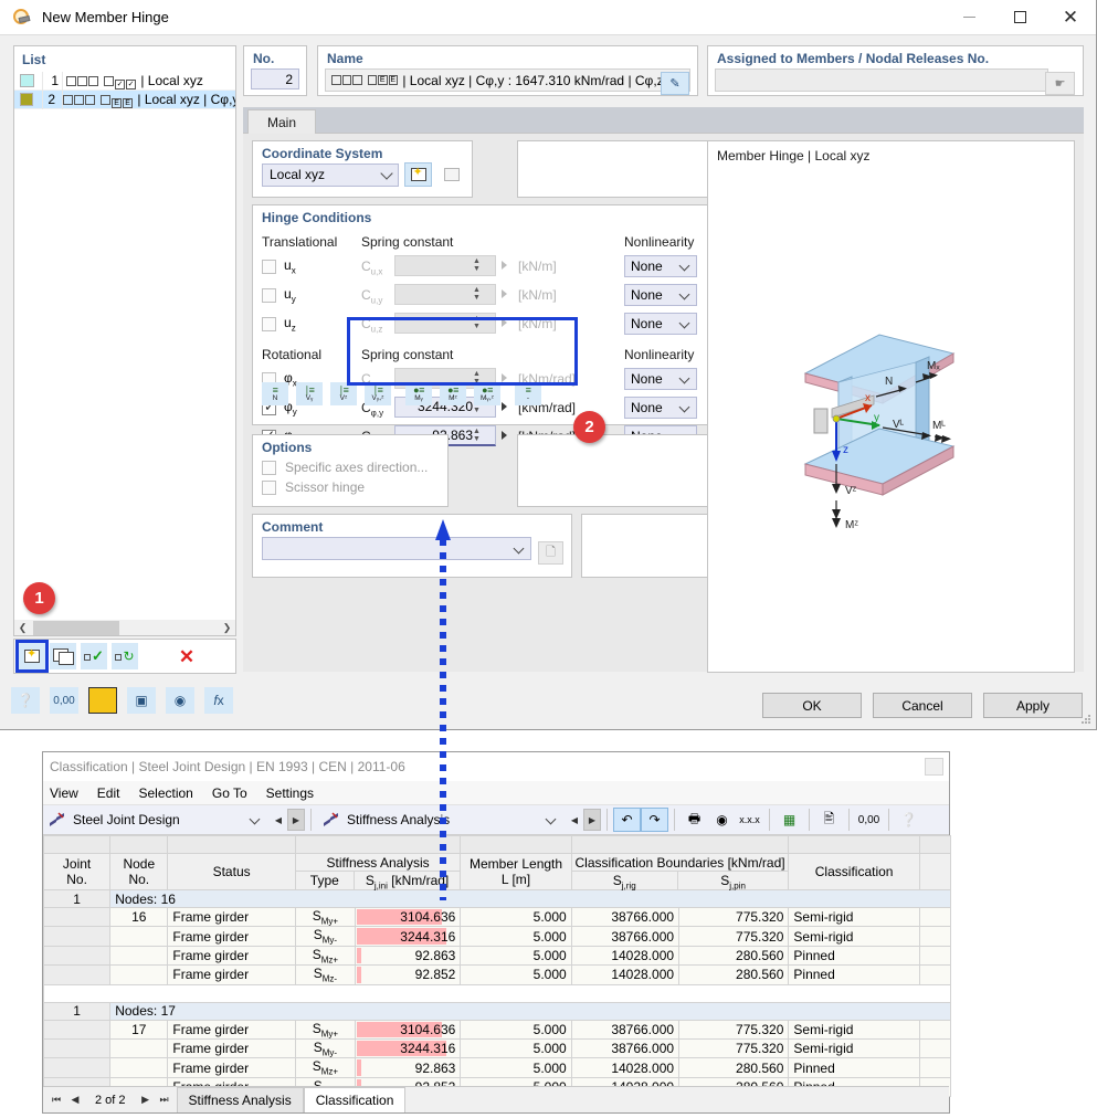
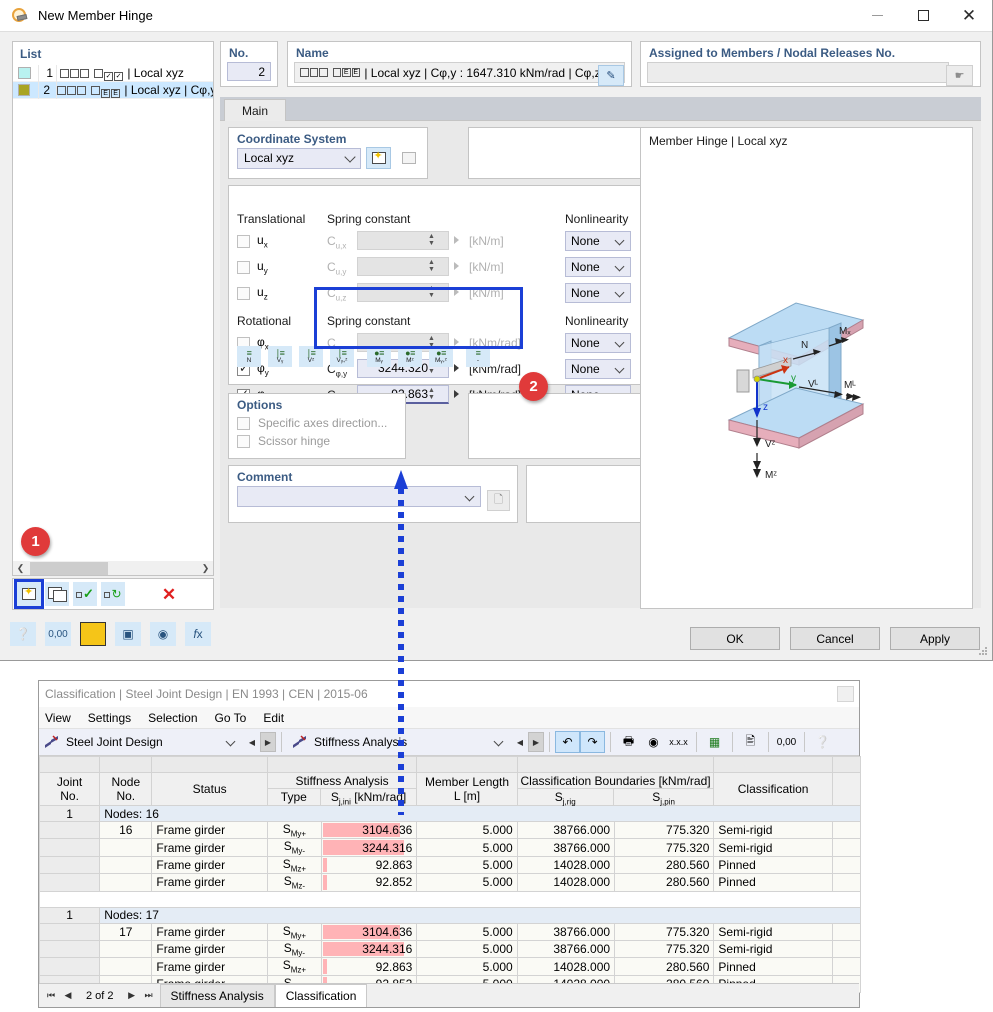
  New Member Hinge
  ✕
  List
  1
  | Local xyz
  2
  | Local xyz | Cφ,
  ❮
  ❯
  ✦
  ✓
  ↻
  ✕
  No.
  2
  Name
  | Local xyz | Cφ,y : 1647.310 kNm/rad | Cφ,
  ✎
  Assigned to Members / Nodal Releases No.
  ☛
  Main
  Coordinate System
  Local xyz
  ✦
- Hinge Conditions
  Translational
  Spring constant
  Nonlinearity
  ux
  Cu,x
  [kN/m]
  None
  uy
  Cu,y
  [kN/m]
  None
  uz
  Cu,z
  [kN/m]
  None
  Rotational
  Spring constant
  Nonlinearity
  φx
  [kNm/rad]
  None
  φy
  Cφ,y
  3244.320
  [kNm/rad]
  None
  ≡
  ∣≡
  ∣≡
  ∣≡
  ●≡
  ●≡
  ●≡
  ≡
  Options
  Specific axes direction...
  Scissor hinge
  Comment
  🗋
  Member Hinge | Local xyz
  x
  y
  z
  N
  Mₓ
  Vᴸ
  Mᴸ
  Vᶻ
  Mᶻ
  ❔
  0,00
  ▣
  ◉
  f
  x
  OK
  Cancel
  Apply
- Classification | Steel Joint Design | EN 1993 | CEN | 2011-06
+ Classification | Steel Joint Design | EN 1993 | CEN | 2015-06
  View
- Edit
+ Settings
  Selection
  Go To
- Settings
+ Edit
  Steel Joint Design
  ◀
  ▶
  Stiffness Analyss
  ◀
  ▶
  ↶
  ↷
  🖶
  ◉
  x.x.x
  ▦
  🖹
  0,00
  ❔
  JointNo.	NodeNo.	Status	Stiffness Analysis Type Sj,ini [kNm/ra]	Member LengthL [m]	Classification Boundaries [kNm/rad] Sj,rig Sj,pin	Classification
  1	Nodes: 16
  	16	Frame girder	SMy+	3104.636	5.000	38766.000	775.320	Semi-rigid
  		Frame girder	SMy-	3244.316	5.000	38766.000	775.320	Semi-rigid
  		Frame girder	SMz+	92.863	5.000	14028.000	280.560	Pinned
  		Frame girder	SMz-	92.852	5.000	14028.000	280.560	Pinned
  1	Nodes: 17
  	17	Frame girder	SMy+	3104.636	5.000	38766.000	775.320	Semi-rigid
  		Frame girder	SMy-	3244.316	5.000	38766.000	775.320	Semi-rigid
  		Frame girder	SMz+	92.863	5.000	14028.000	280.560	Pinned
  ⏮
  ◀
  2 of 2
  ▶
  ⏭
  Stiffness Analysis
  Classification
  1
  2
